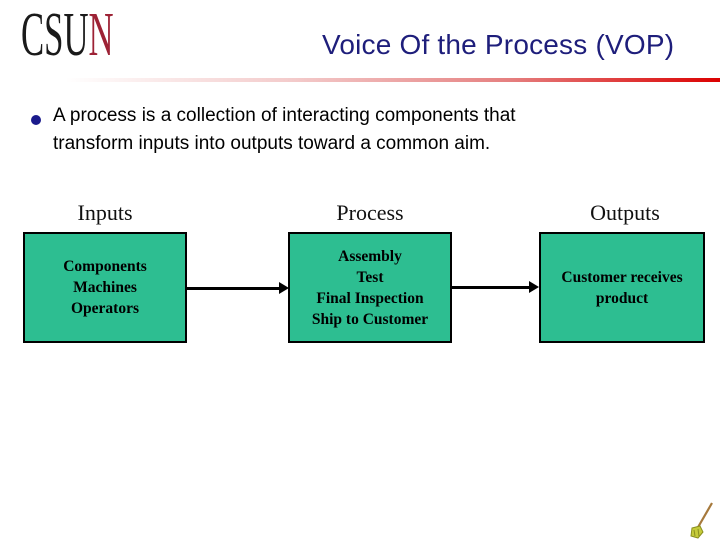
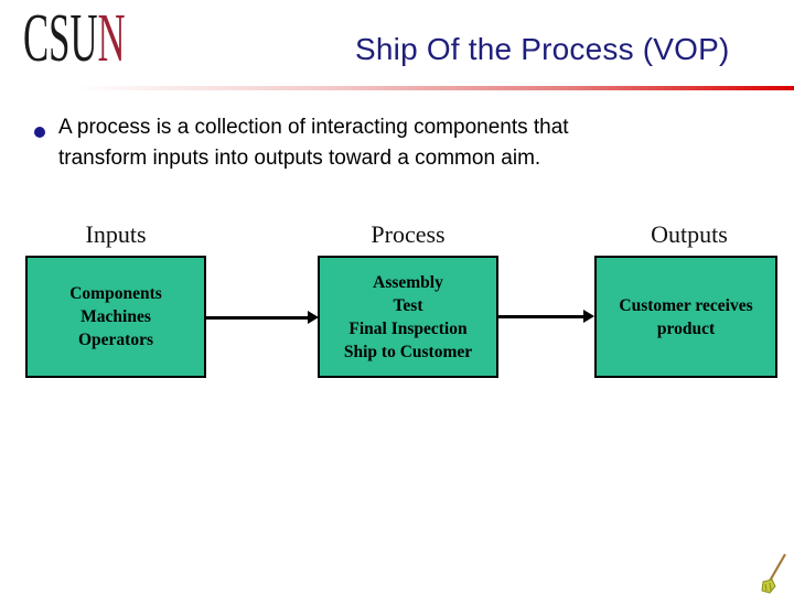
  CSUN
- Voice Of the Process (VOP)
+ Ship Of the Process (VOP)
  A process is a collection of interacting components that
  transform inputs into outputs toward a common aim.
  Inputs
  Process
  Outputs
  Components
  Machines
  Operators
  Assembly
  Test
  Final Inspection
  Ship to Customer
  Customer receives product
